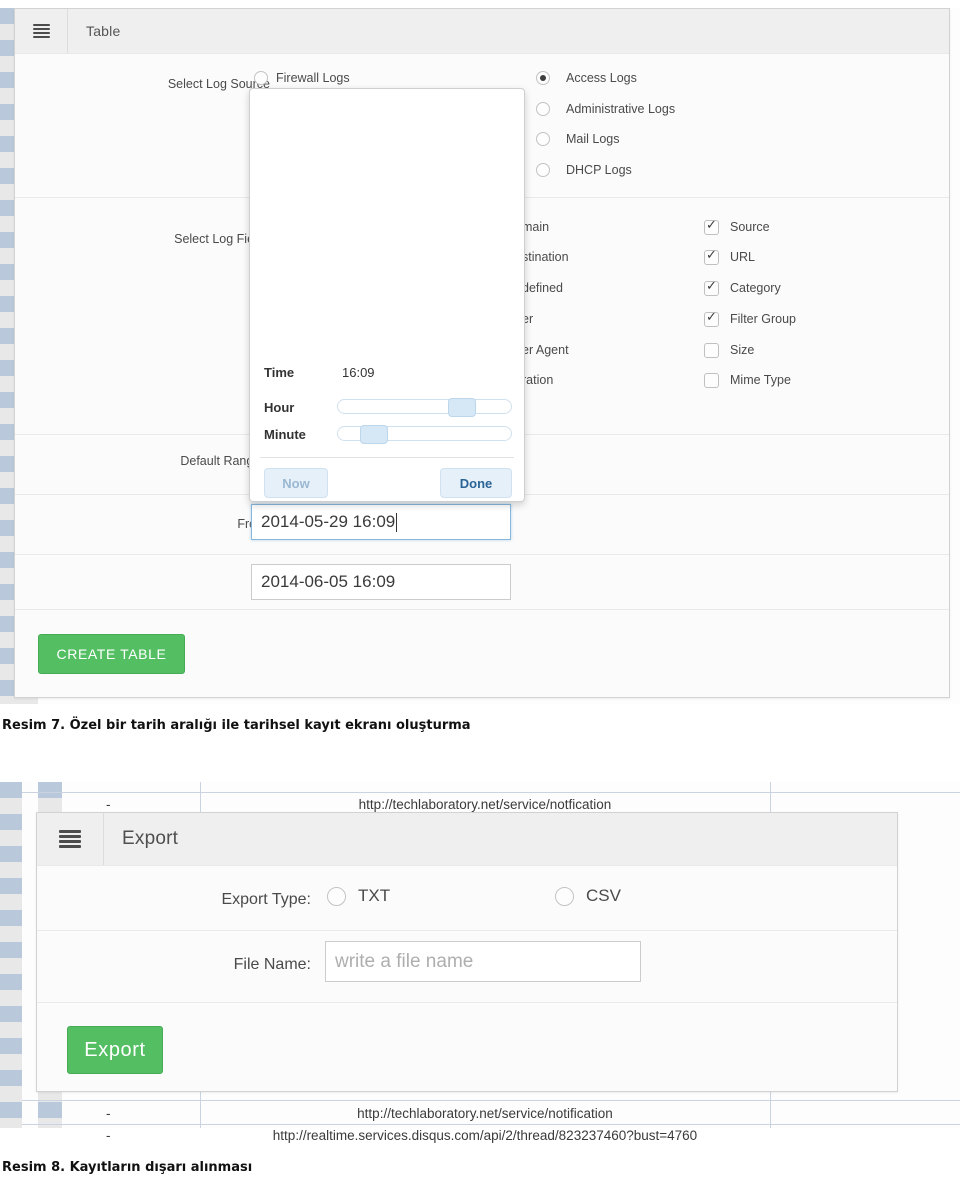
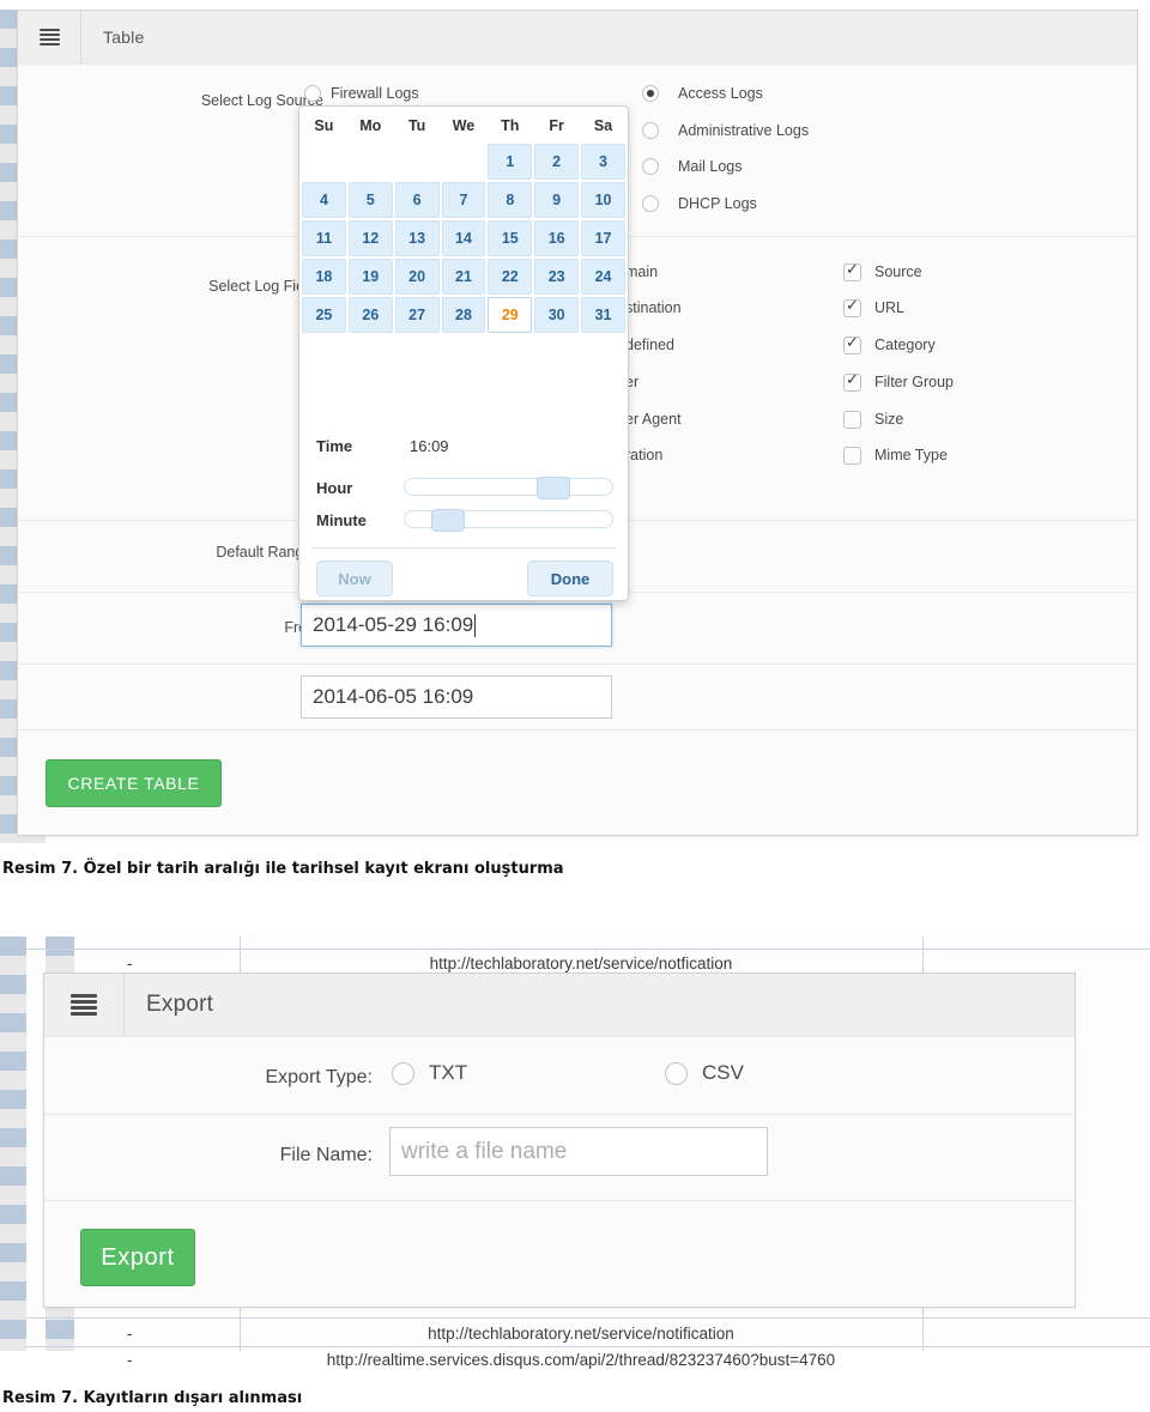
  Table
  Select Log Soure
  Firewall Logs
  Access Logs
  Administrative Logs
  Mail Logs
  DHCP Logs
  Select Log Fi
  main
  stination
  defined
  er
  er Agent
  ation
  Source
  URL
  Category
  Filter Group
  Size
  Mime Type
  Default Ran
  2014-05-29 16:09
  2014-06-05 16:09
  CREATE TABLE
+ Su	Mo	Tu	We	Th	Fr	Sa
+ 				1	2	3
+ 4	5	6	7	8	9	10
+ 11	12	13	14	15	16	17
+ 18	19	20	21	22	23	24
+ 25	26	27	28	29	30	31
  Time
  16:09
  Hour
  Minute
  Now
  Done
  Resim 7. Özel bir tarih aralığı ile tarihsel kayıt ekranı oluşturma
  -
  http://techlaboratory.net/service/notfication
  Export
  Export Type:
  TXT
  CSV
  File Name:
  write a file name
  Export
  -
  http://techlaboratory.net/service/notification
  -
  http://realtime.services.disqus.com/api/2/thread/823237460?bust=4760
- Resim 8. Kayıtların dışarı alınması
+ Resim 7. Kayıtların dışarı alınması
